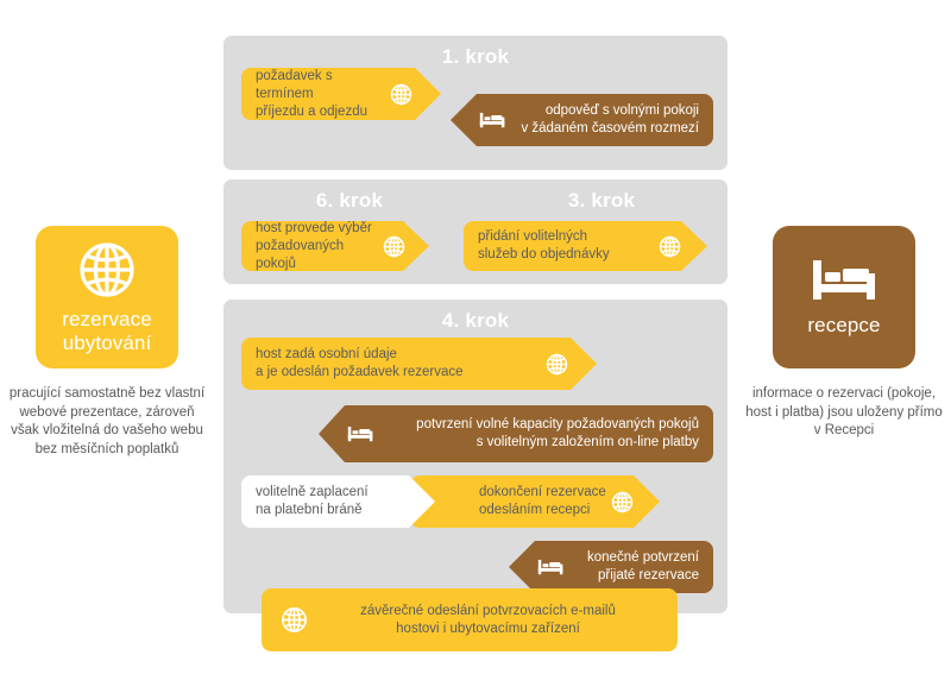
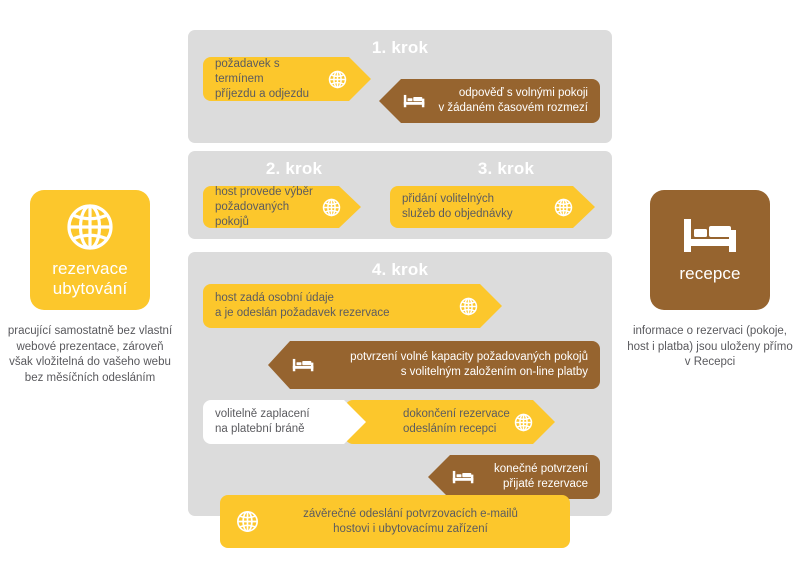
  rezervace ubytování
- pracující samostatně bez vlastní webové prezentace, zároveň však vložitelná do vašeho webu bez měsíčních poplatků
+ pracující samostatně bez vlastní webové prezentace, zároveň však vložitelná do vašeho webu bez měsíčních odesláním
  recepce
  informace o rezervaci (pokoje, host i platba) jsou uloženy přímo v Recepci
  1. krok
  požadavek s termínem
  příjezdu a odjezdu
  odpověď s volnými pokoji
  v žádaném časovém rozmezí
- 6. krok
+ 2. krok
  3. krok
  host provede výběr
  požadovaných pokojů
  přidání volitelných
  služeb do objednávky
  4. krok
  host zadá osobní údaje
  a je odeslán požadavek rezervace
  potvrzení volné kapacity požadovaných pokojů
  s volitelným založením on-line platby
  dokončení rezervace
  odesláním recepci
  volitelně zaplacení
  na platební bráně
  konečné potvrzení
  přijaté rezervace
  závěrečné odeslání potvrzovacích e-mailů
  hostovi i ubytovacímu zařízení
